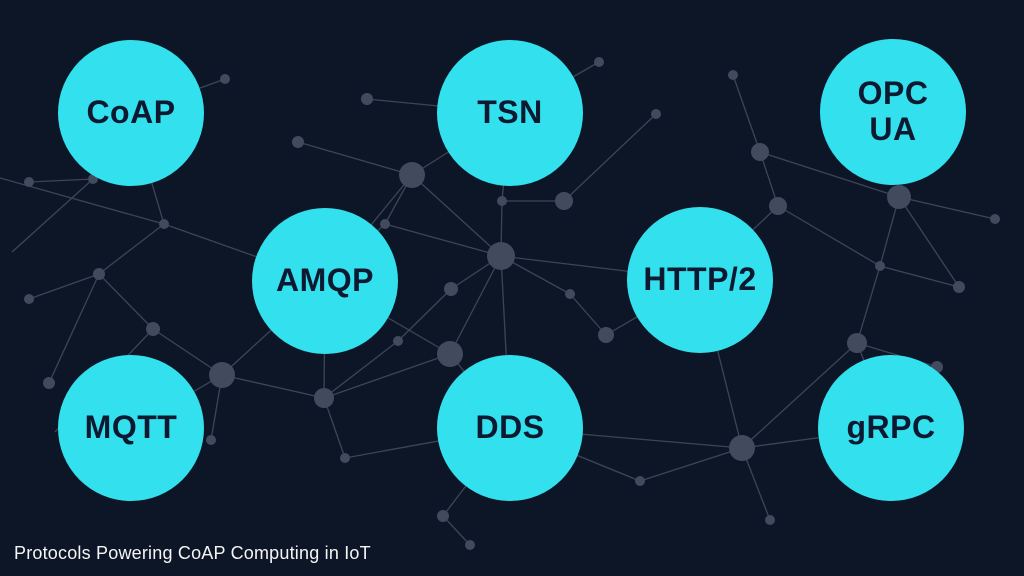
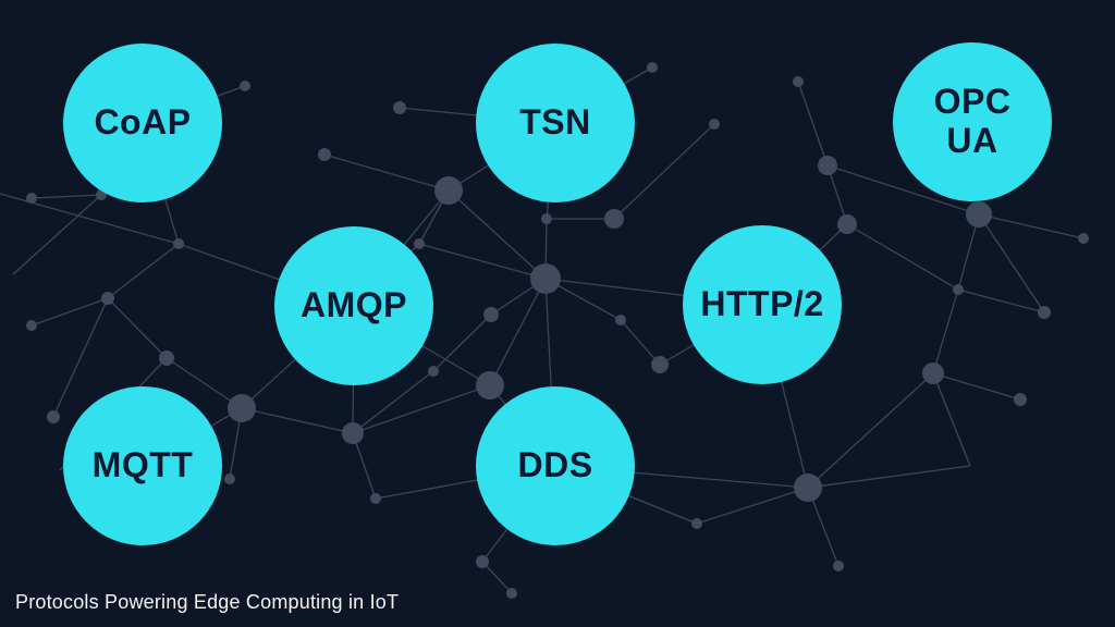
  CoAP
  TSN
  OPC
  UA
  AMQP
  HTTP/2
  MQTT
  DDS
- gRPC
- Protocols Powering CoAP Computing in IoT
+ Protocols Powering Edge Computing in IoT
